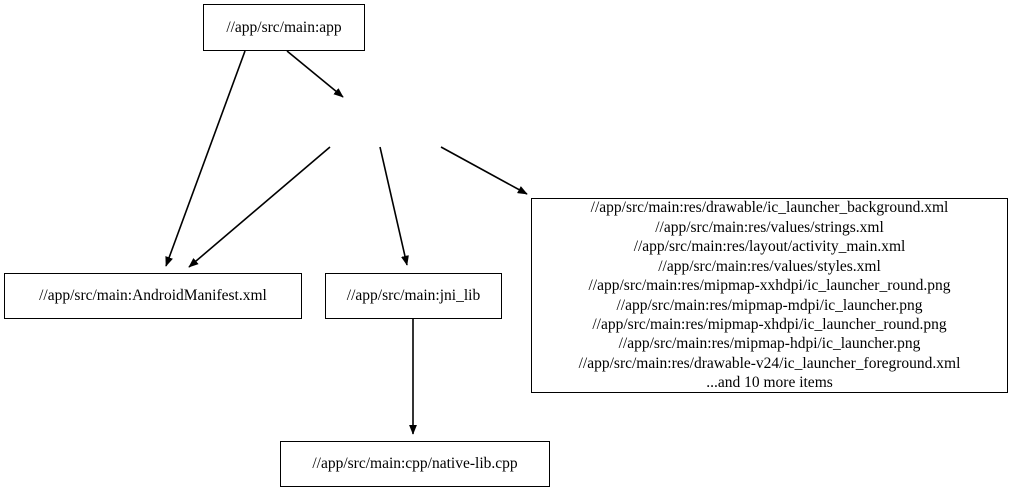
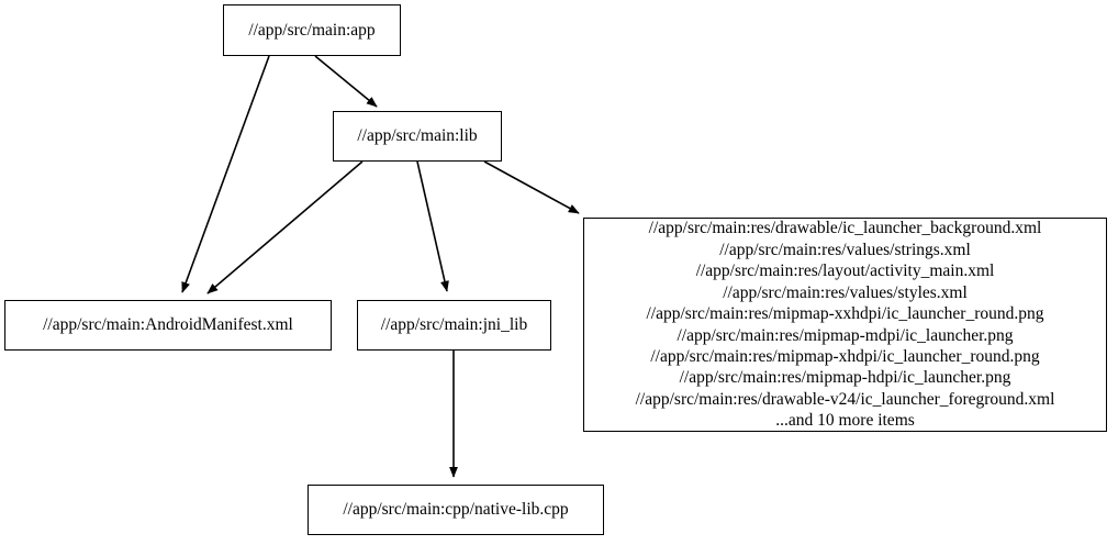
  //app/src/main:app
+ //app/src/main:lib
  //app/src/main:AndroidManifest.xml
  //app/src/main:jni_lib
  //app/src/main:res/drawable/ic_launcher_background.xml
  //app/src/main:res/values/strings.xml
  //app/src/main:res/layout/activity_main.xml
  //app/src/main:res/values/styles.xml
  //app/src/main:res/mipmap-xxhdpi/ic_launcher_round.png
  //app/src/main:res/mipmap-mdpi/ic_launcher.png
  //app/src/main:res/mipmap-xhdpi/ic_launcher_round.png
  //app/src/main:res/mipmap-hdpi/ic_launcher.png
  //app/src/main:res/drawable-v24/ic_launcher_foreground.xml
  ...and 10 more items
  //app/src/main:cpp/native-lib.cpp
